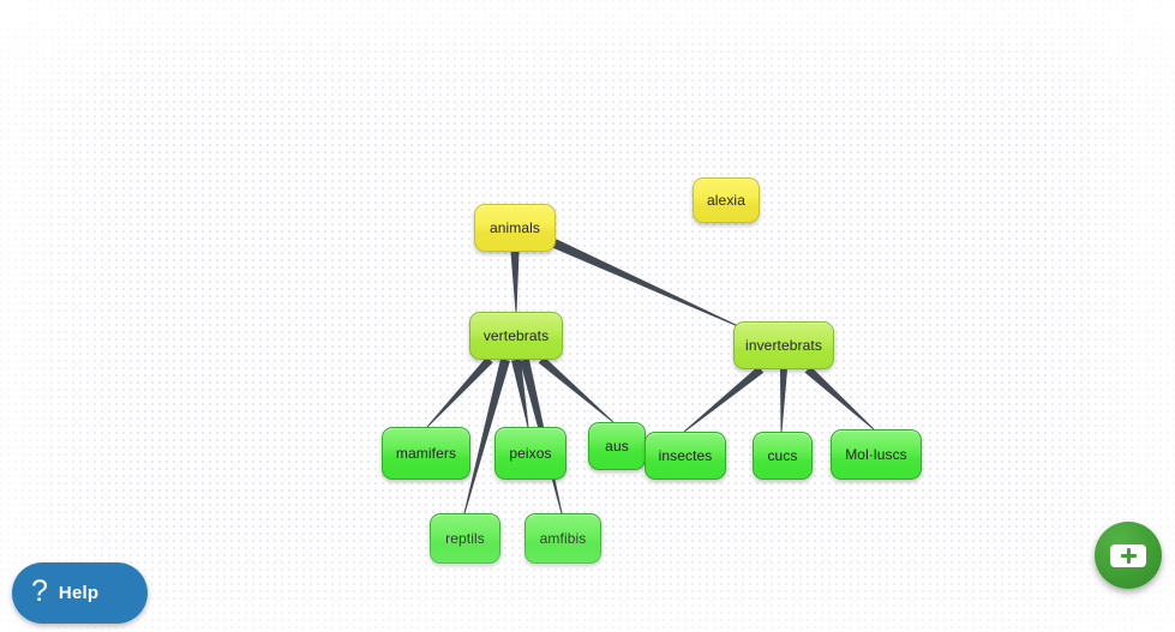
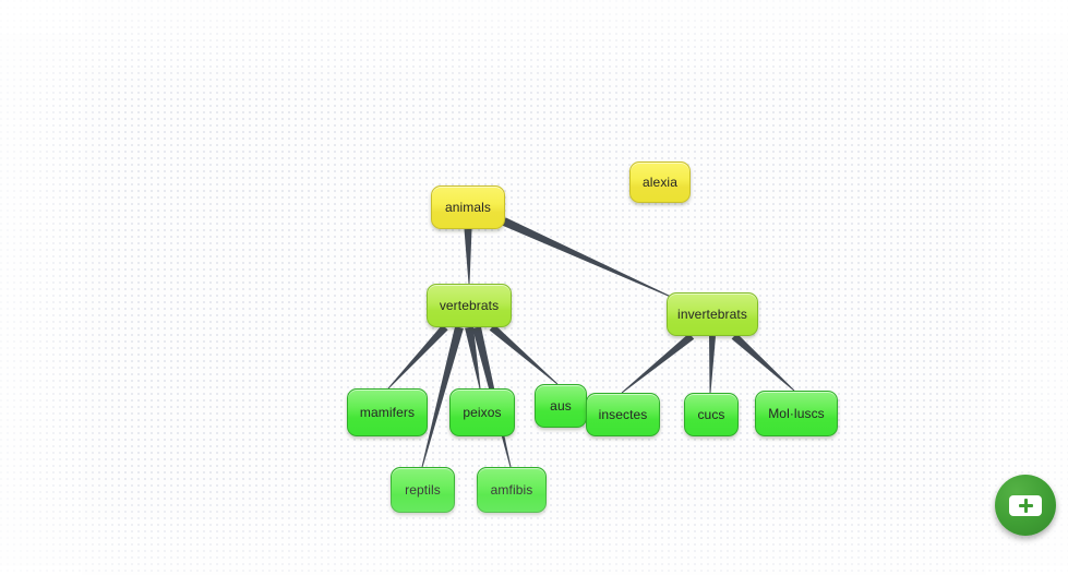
- ?
- Help
